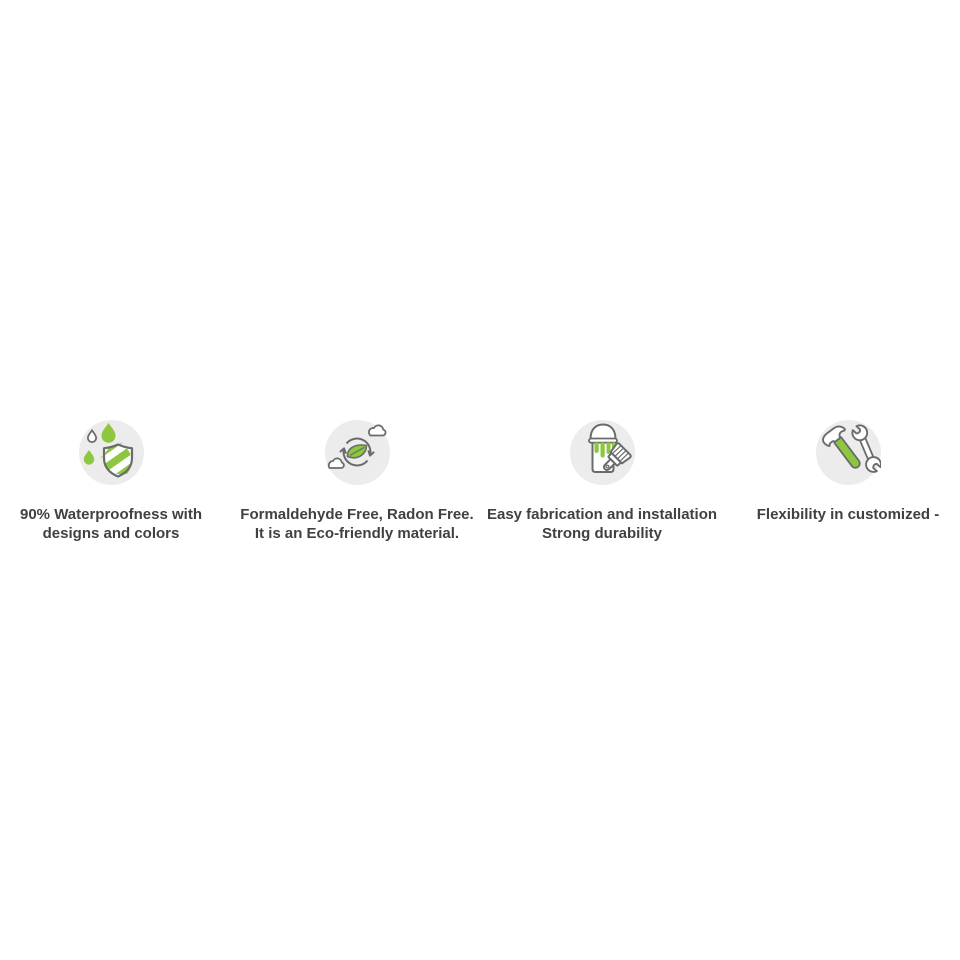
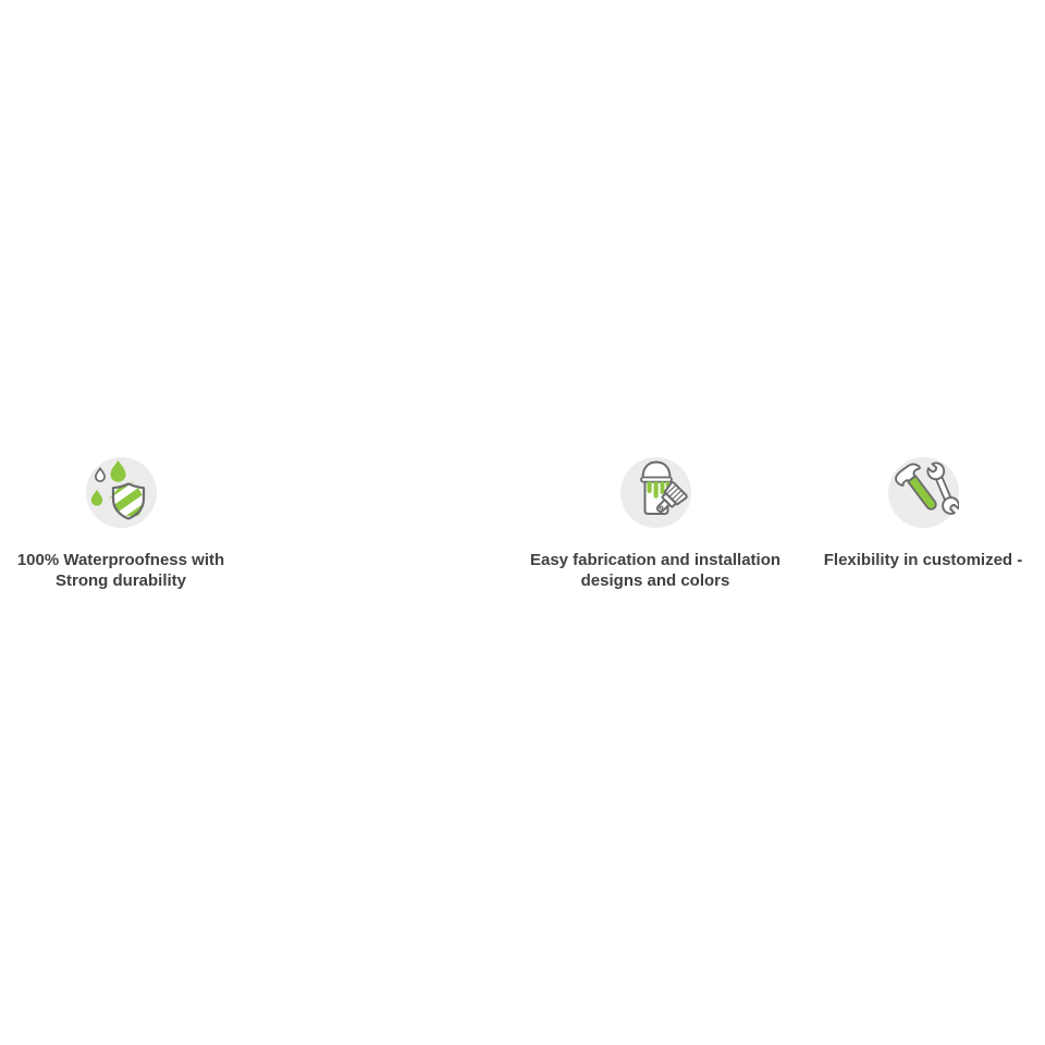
- 90% Waterproofness with
+ 100% Waterproofness with
- designs and colors
+ Strong durability
- Formaldehyde Free, Radon Free.
- It is an Eco-friendly material.
  Easy fabrication and installation
- Strong durability
+ designs and colors
  Flexibility in customized -
